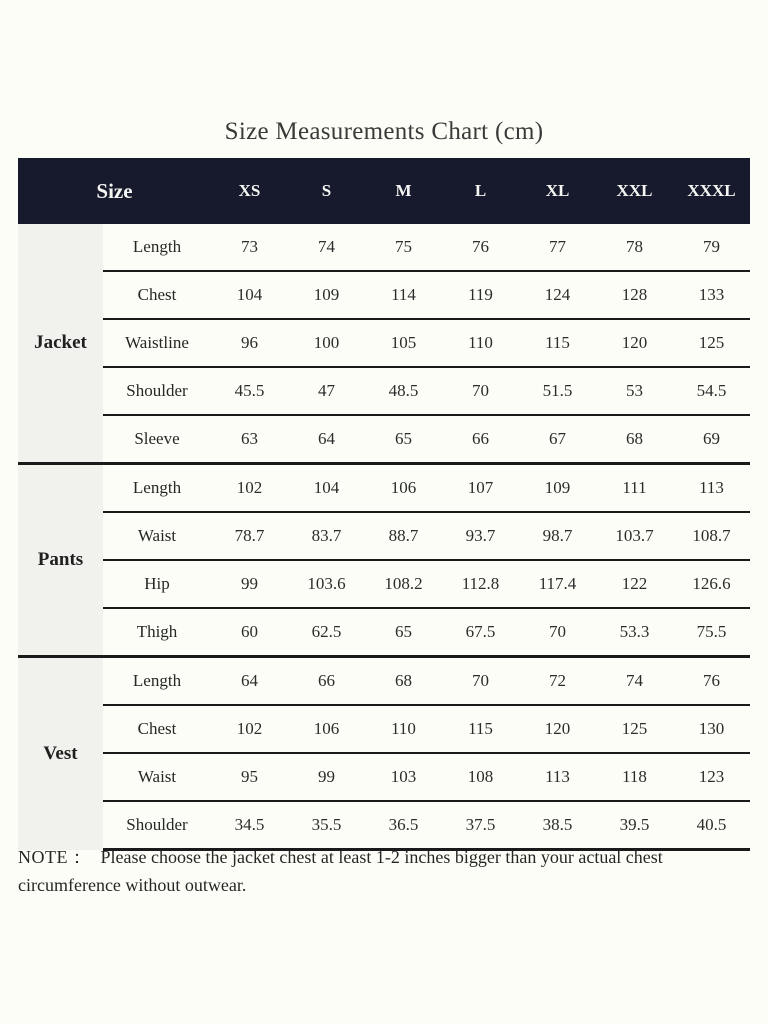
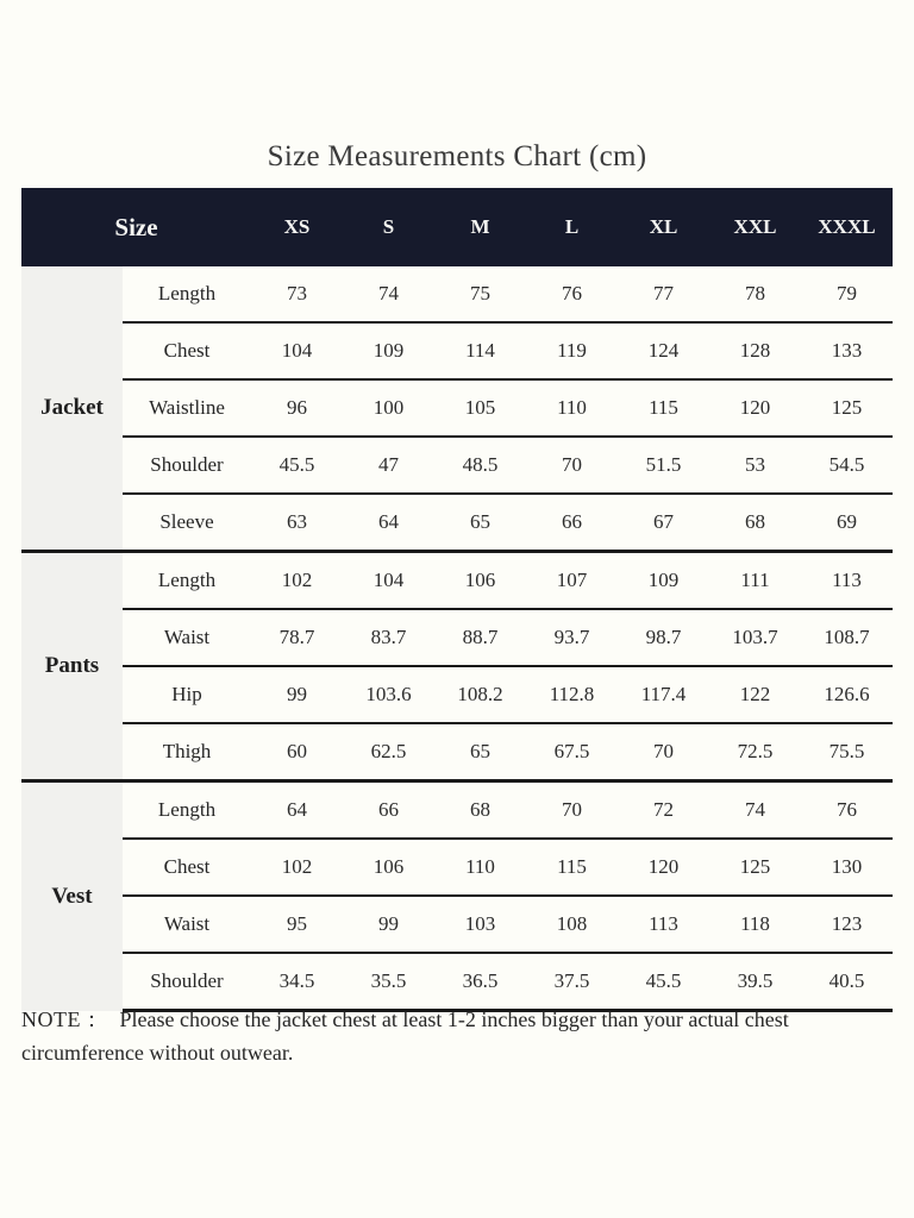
  Size Measurements Chart (cm)
  Size	XS	S	M	L	XL	XXL	XXXL
  Jacket	Length	73	74	75	76	77	78	79
  Chest	104	109	114	119	124	128	133
  Waistline	96	100	105	110	115	120	125
  Shoulder	45.5	47	48.5	70	51.5	53	54.5
  Sleeve	63	64	65	66	67	68	69
  Pants	Length	102	104	106	107	109	111	113
  Waist	78.7	83.7	88.7	93.7	98.7	103.7	108.7
  Hip	99	103.6	108.2	112.8	117.4	122	126.6
- Thigh	60	62.5	65	67.5	70	53.3	75.5
+ Thigh	60	62.5	65	67.5	70	72.5	75.5
  Vest	Length	64	66	68	70	72	74	76
  Chest	102	106	110	115	120	125	130
  Waist	95	99	103	108	113	118	123
- Shoulder	34.5	35.5	36.5	37.5	38.5	39.5	40.5
+ Shoulder	34.5	35.5	36.5	37.5	45.5	39.5	40.5
  NOTE： Please choose the jacket chest at least 1-2 inches bigger than your actual chest circumference without outwear.
